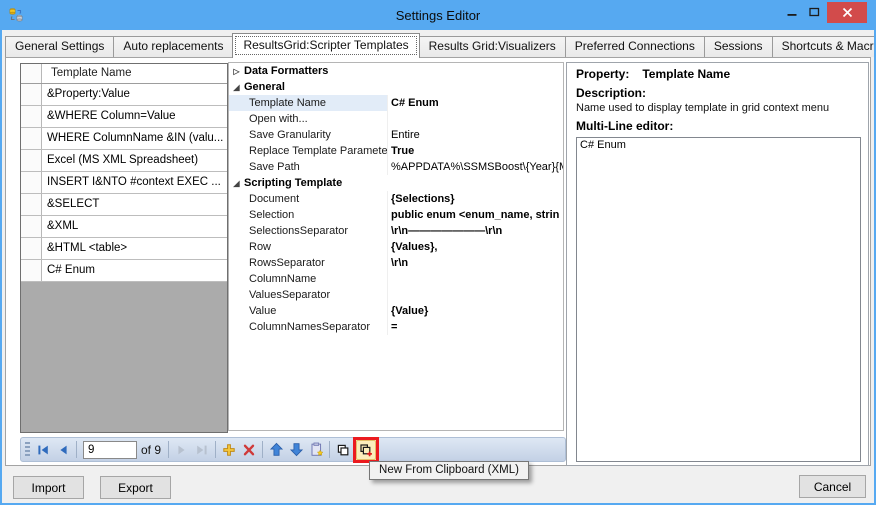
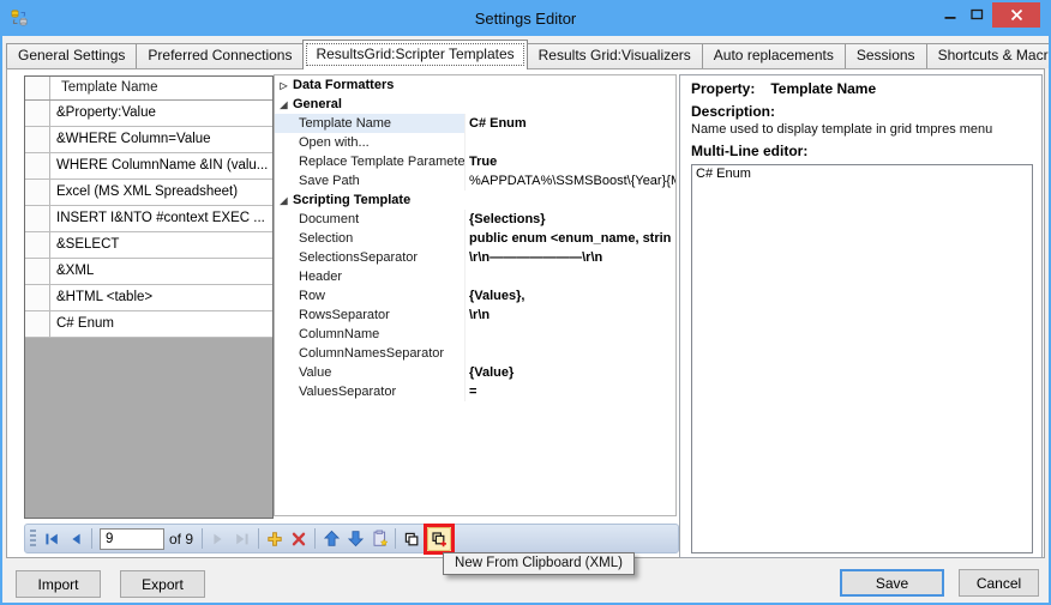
  Settings Editor
  General Settings
- Auto replacements
+ Preferred Connections
  ResultsGrid:Scripter Templates
  Results Grid:Visualizers
- Preferred Connections
+ Auto replacements
  Sessions
  Shortcuts & Macr
  Template Name
  &Property:Value
  &WHERE Column=Value
  WHERE ColumnName &IN (valu...
  Excel (MS XML Spreadsheet)
  INSERT I&NTO #context EXEC ...
  &SELECT
  &XML
  &HTML <table>
  C# Enum
  ▷
  Data Formatters
  ◢
  General
  Template Name
  C# Enum
  Open with...
- Save Granularity
- Entire
  Replace Template Paramete
  True
  Save Path
  %APPDATA%\SSMSBoost\{Year}{
  ◢
  Scripting Template
  Document
  {Selections}
  Selection
  public enum <enum_name, strin
  SelectionsSeparator
  \r\n———————\r\n
+ Header
  Row
  {Values},
  RowsSeparator
  \r\n
  ColumnName
- ValuesSeparator
+ ColumnNamesSeparator
  Value
  {Value}
- ColumnNamesSeparator
+ ValuesSeparator
  =
  9
  of 9
  New From Clipboard (XML)
  Property: Template Name
  Description:
- Name used to display template in grid context menu
+ Name used to display template in grid tmpres menu
  Multi-Line editor:
  C# Enum
  Import
  Export
+ Save
  Cancel
